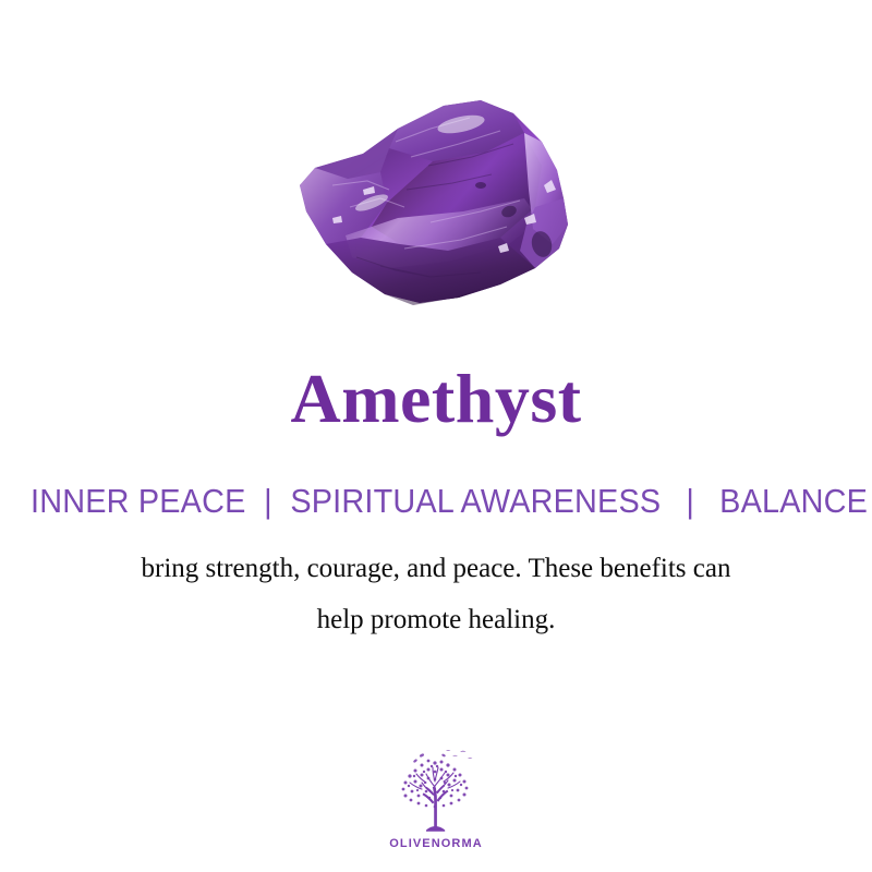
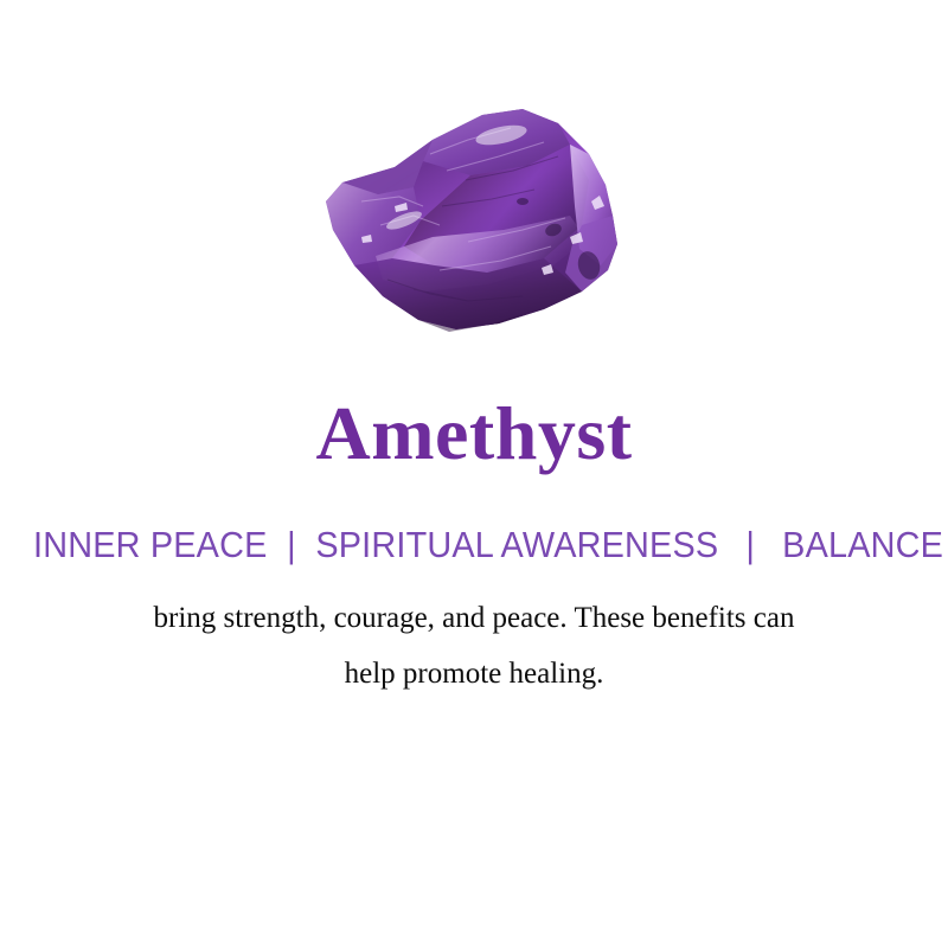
  Amethyst
  INNER PEACE | SPIRITUAL AWARENESS | BALANCE
  bring strength, courage, and peace. These benefits can
  help promote healing.
- OLIVENORMA
